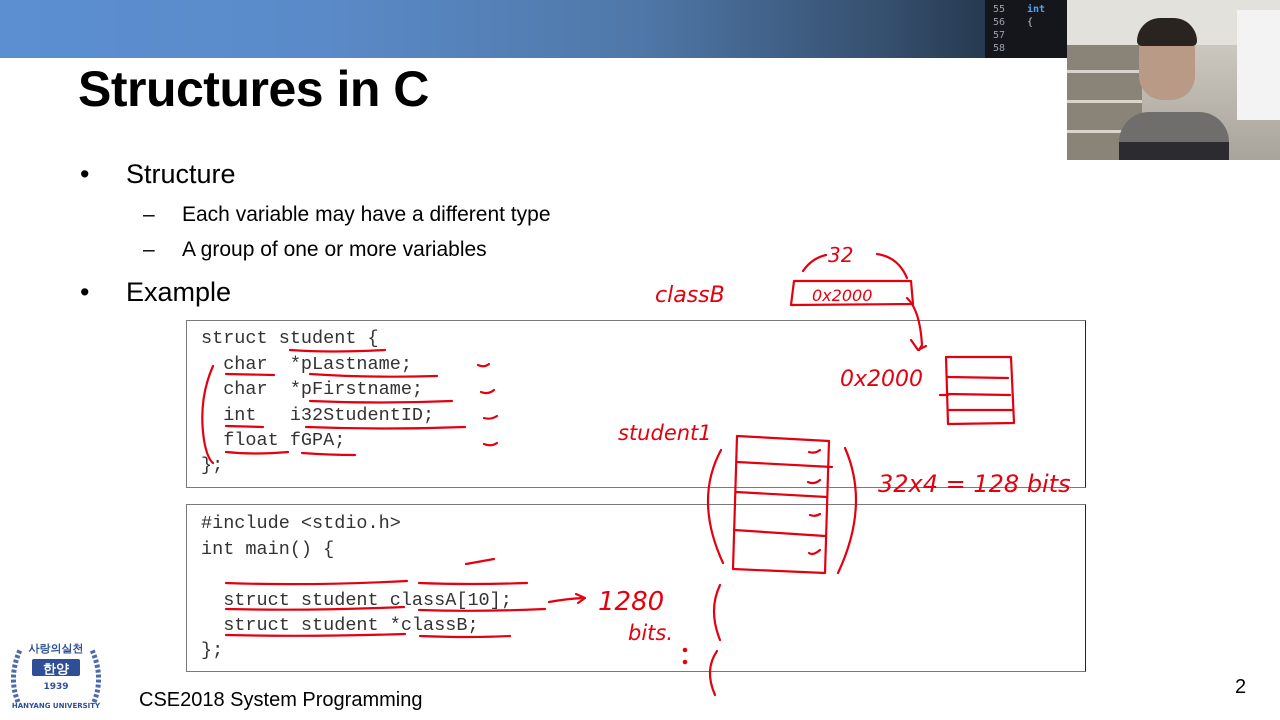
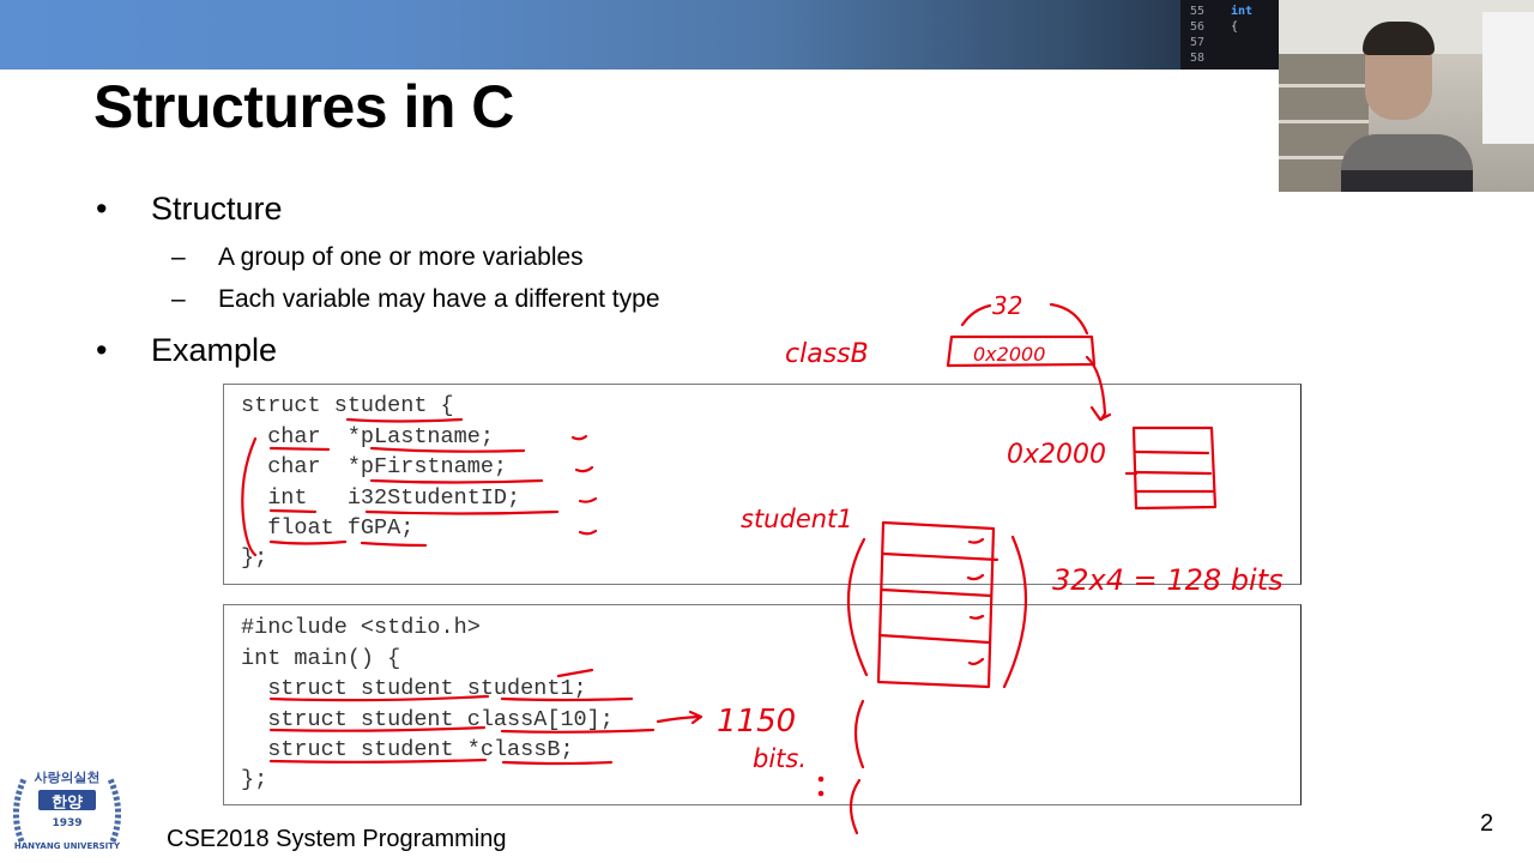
  55
  int
  56
  {
  57
  58
  Structures in C
  •
  Structure
  –
- Each variable may have a different type
+ A group of one or more variables
  –
- A group of one or more variables
+ Each variable may have a different type
  •
  Example
  struct student {
  char *pLastname;
  char *pFirstname;
  int i32StudentID;
  float fGPA;
  };
  #include <stdio.h>
  int main() {
+ struct student student1;
  struct student classA[10];
  struct student *classB;
  };
  classB
  0x2000
  32
  0x2000
  student1
  32x4 = 128 bits
- 1280
+ 1150
  bits.
  사랑의실천
  한양
  1939
  HANYANG UNIVERSITY
  CSE2018 System Programming
  2
